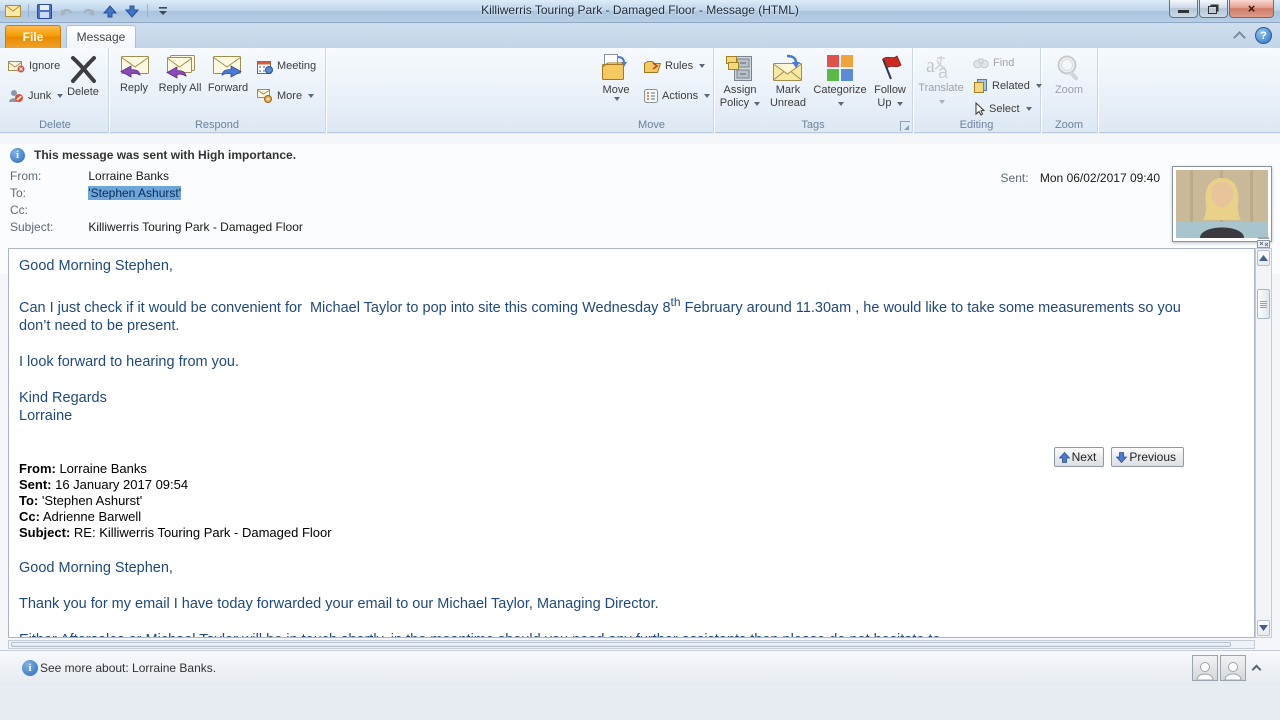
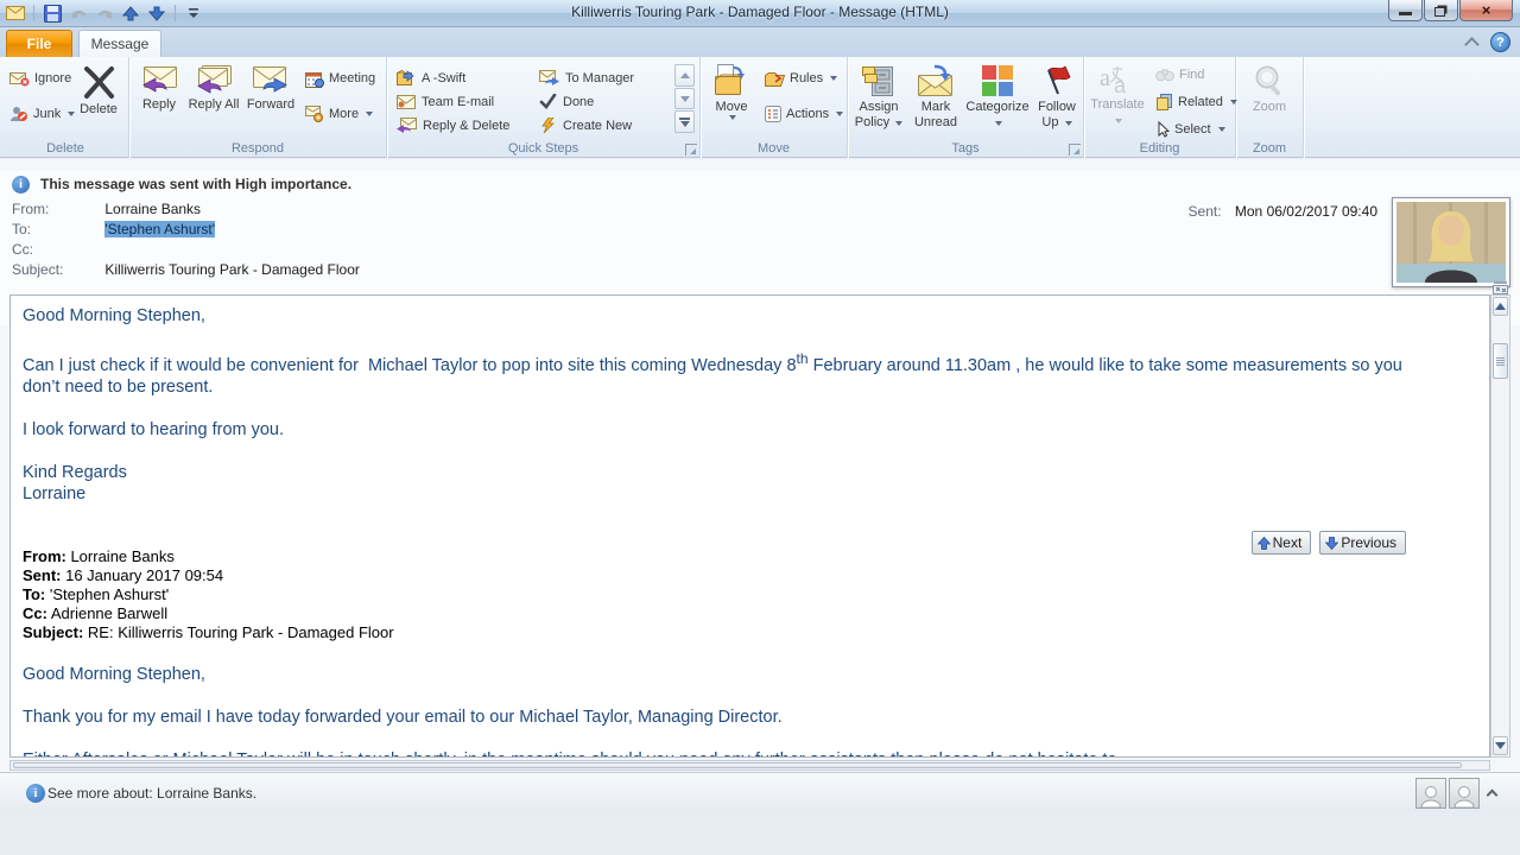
  Killiwerris Touring Park - Damaged Floor - Message (HTML)
  ×
  File
  Message
  ?
  Ignore
  Junk
  Delete
  Delete
  Reply
  Reply All
  Forward
  Meeting
  More
  Respond
+ A -Swift
+ Team E-mail
+ Reply & Delete
+ To Manager
+ Done
+ Create New
+ Quick Steps
  Move
  Rules
  Actions
  Move
  Assign
  Policy
  Mark
  Unread
  Categorize
  Follow
  Up
  Tags
  a
  a
  Translate
  Find
  Related
  Select
  Editing
  Zoom
  Zoom
  i
  This message was sent with High importance.
  From: Lorraine Banks
  To: 'Stephen Ashurst'
  Cc:
  Subject: Killiwerris Touring Park - Damaged Floor
  Sent: Mon 06/02/2017 09:40
  Good Morning Stephen,
  Can I just check if it would be convenient for Michael Taylor to pop into site this coming Wednesday 8th February around 11.30am , he would like to take some measurements so you don’t need to be present.
  I look forward to hearing from you.
  Kind Regards
  Lorraine
  From: Lorraine Banks
  Sent: 16 January 2017 09:54
  To: 'Stephen Ashurst'
  Cc: Adrienne Barwell
  Subject: RE: Killiwerris Touring Park - Damaged Floor
  Good Morning Stephen,
  Thank you for my email I have today forwarded your email to our Michael Taylor, Managing Director.
  Next
  Previous
  i
  See more about: Lorraine Banks.
